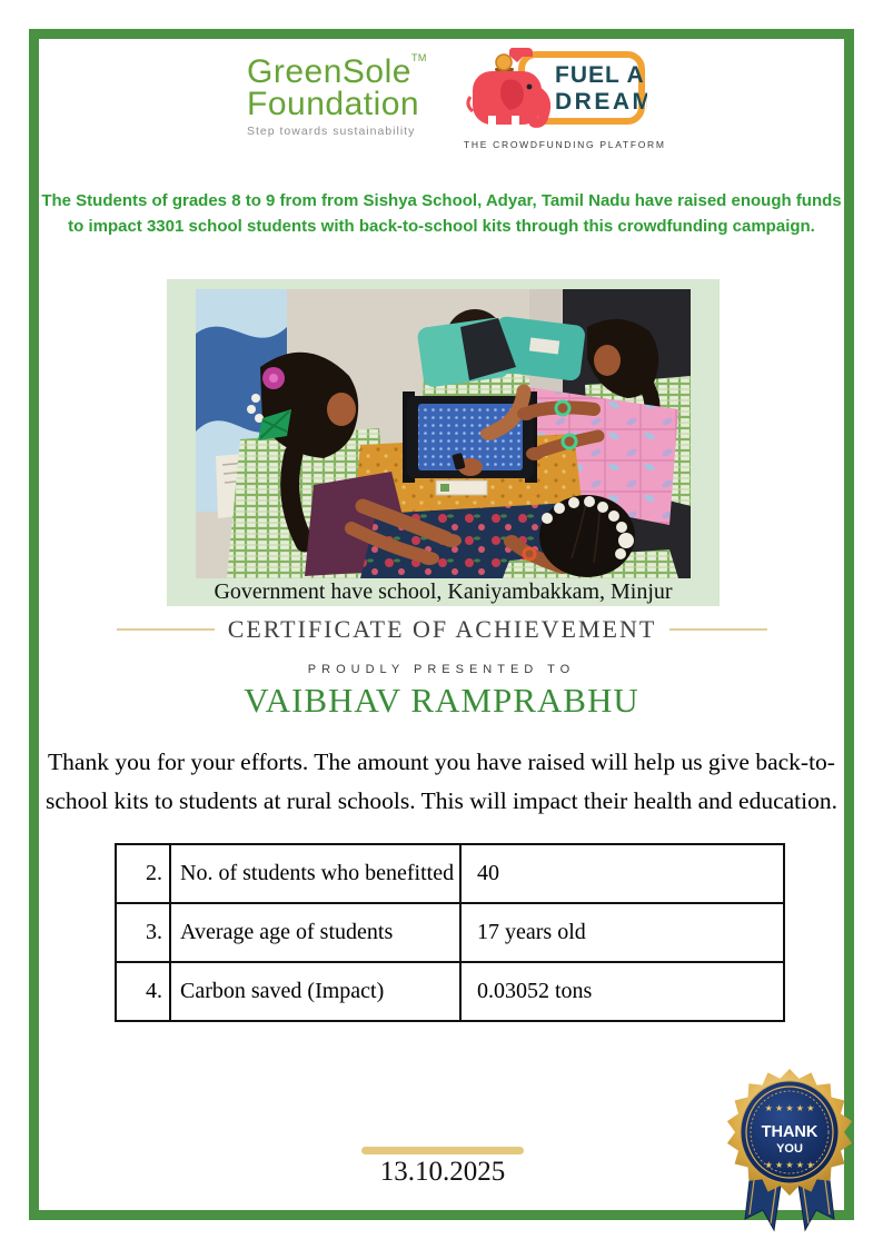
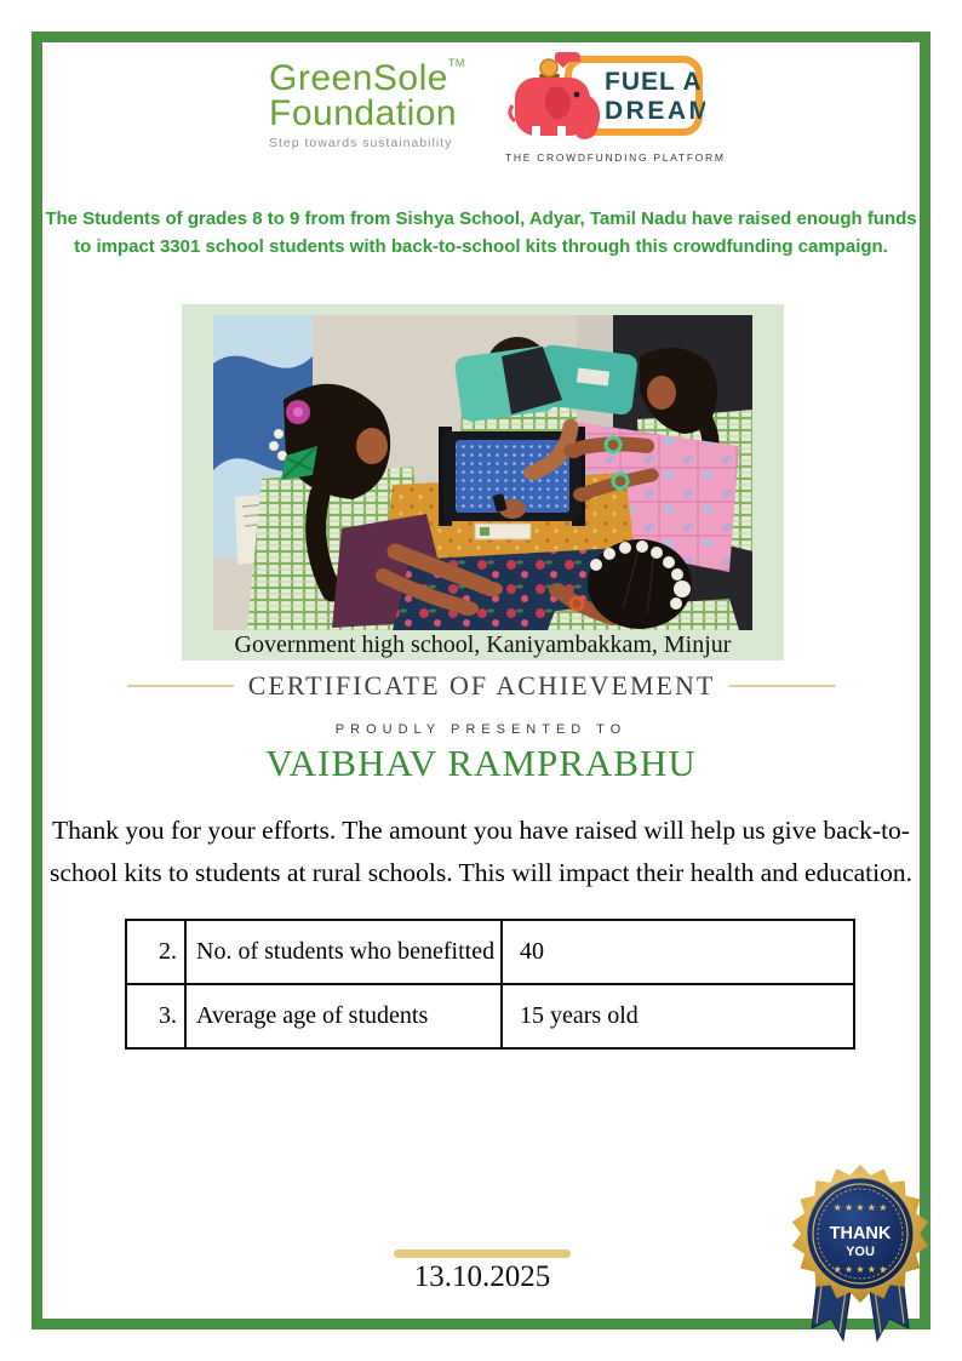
  GreenSoleTM
  Foundation
  Step towards sustainability
  FUEL A
  DREAM
  THE CROWDFUNDING PLATFORM
  The Students of grades 8 to 9 from from Sishya School, Adyar, Tamil Nadu have raised enough funds to impact 3301 school students with back-to-school kits through this crowdfunding campaign.
- Government have school, Kaniyambakkam, Minjur
+ Government high school, Kaniyambakkam, Minjur
  CERTIFICATE OF ACHIEVEMENT
  PROUDLY PRESENTED TO
  VAIBHAV RAMPRABHU
  Thank you for your efforts. The amount you have raised will help us give back-to-school kits to students at rural schools. This will impact their health and education.
  2.	No. of students who benefitted	40
- 3.	Average age of students	17 years old
+ 3.	Average age of students	15 years old
- 4.	Carbon saved (Impact)	0.03052 tons
  13.10.2025
  ★ ★ ★ ★ ★
  THANK
  YOU
  ★ ★ ★ ★ ★
